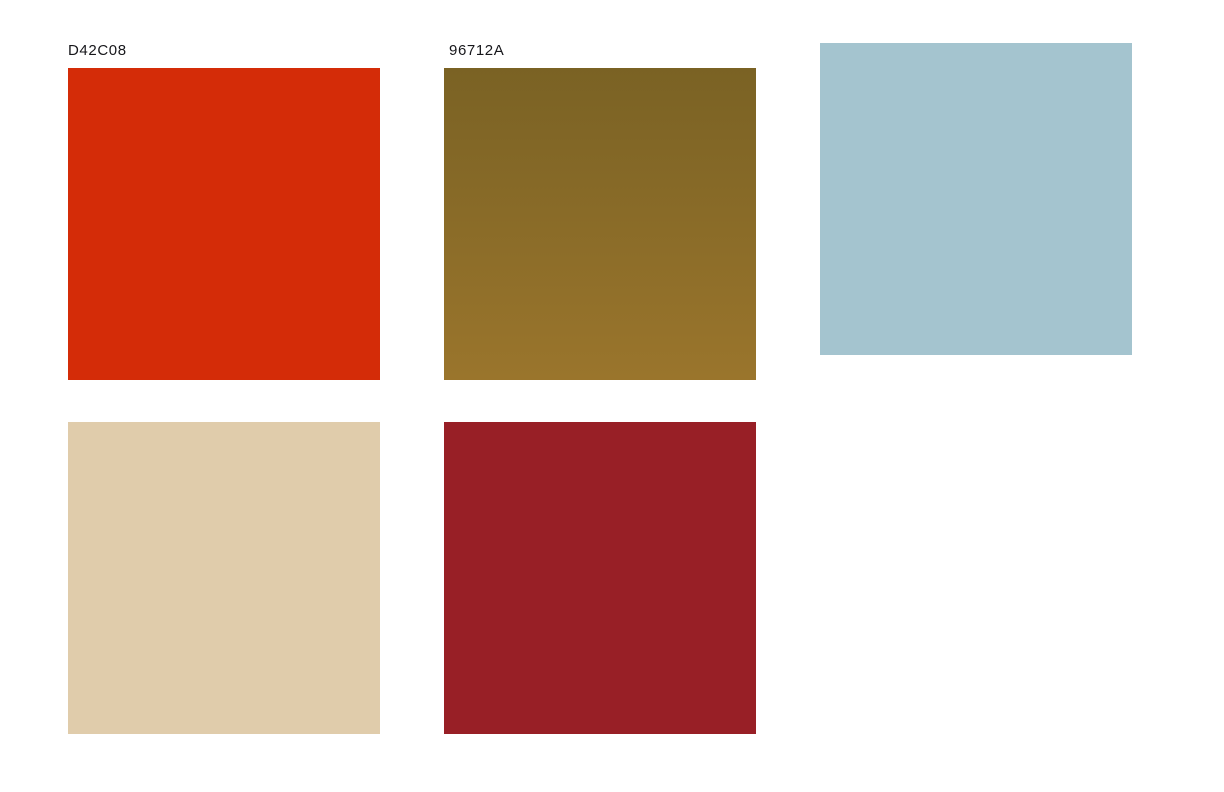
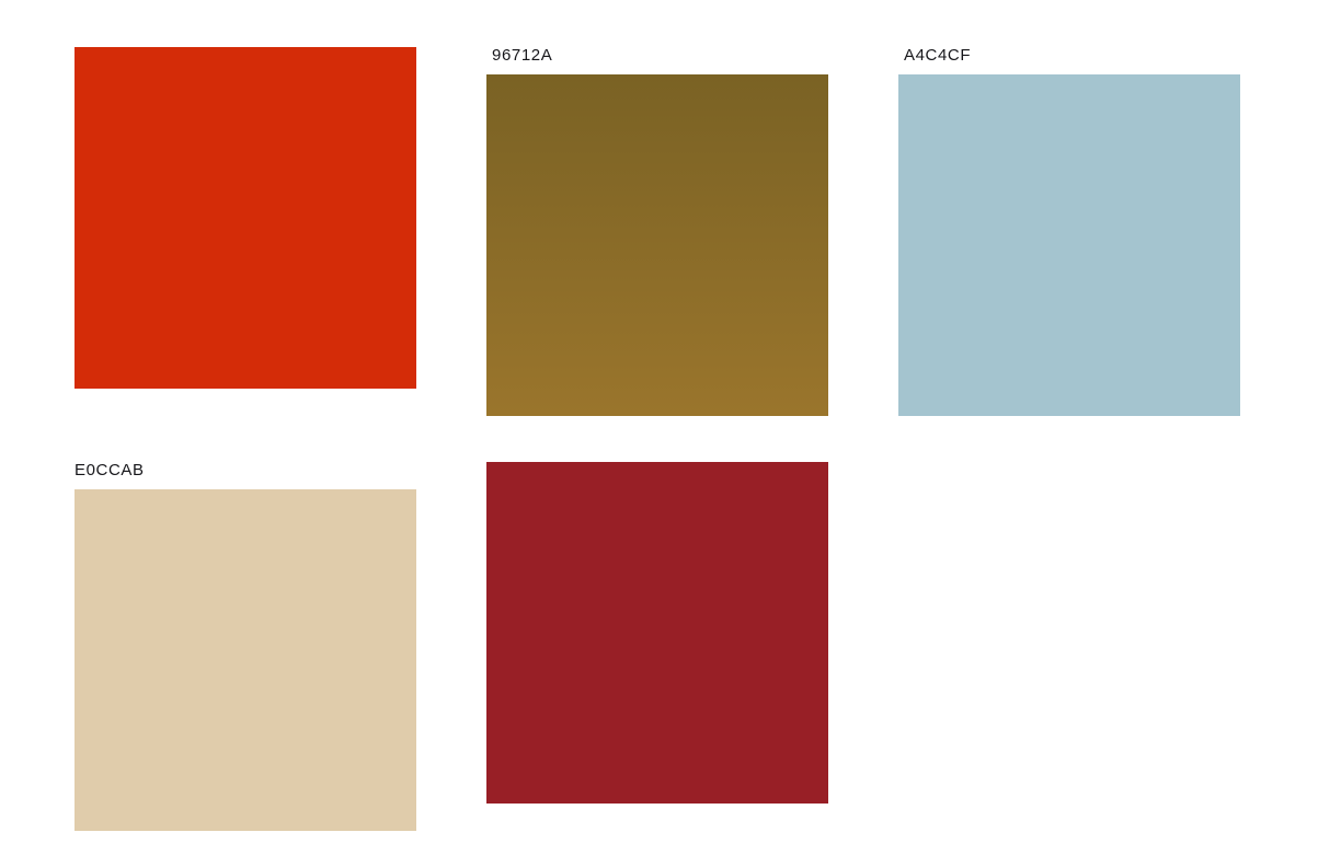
- D42C08
  96712A
+ A4C4CF
+ E0CCAB
